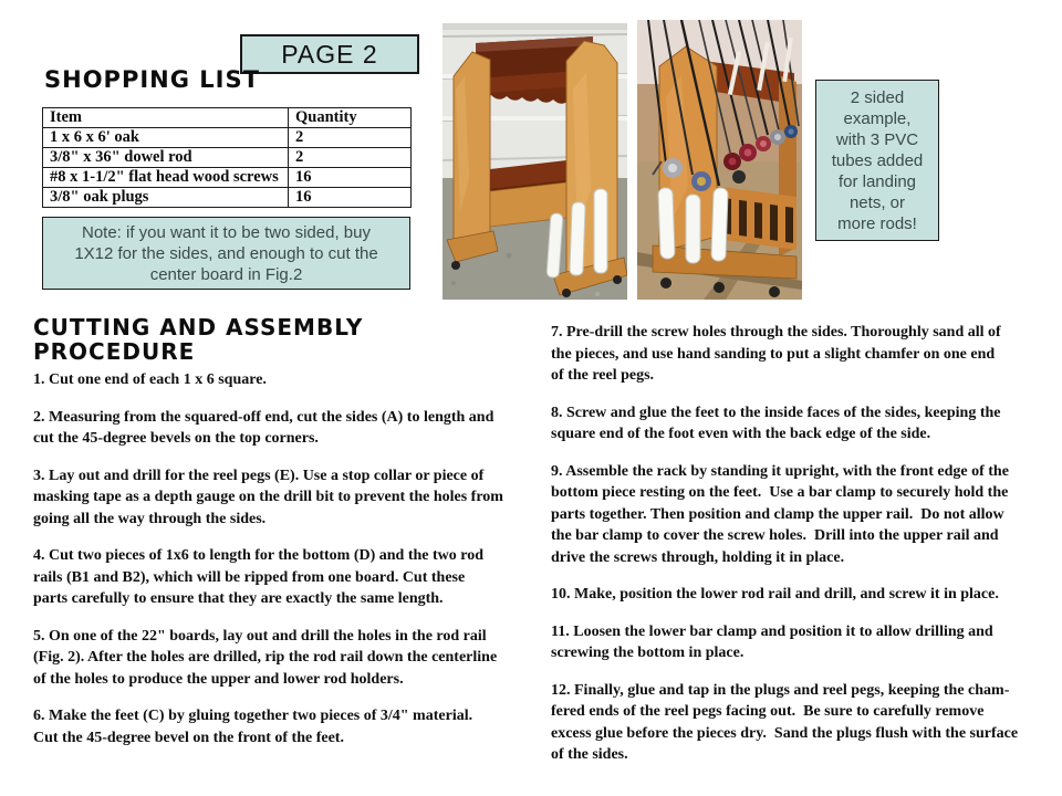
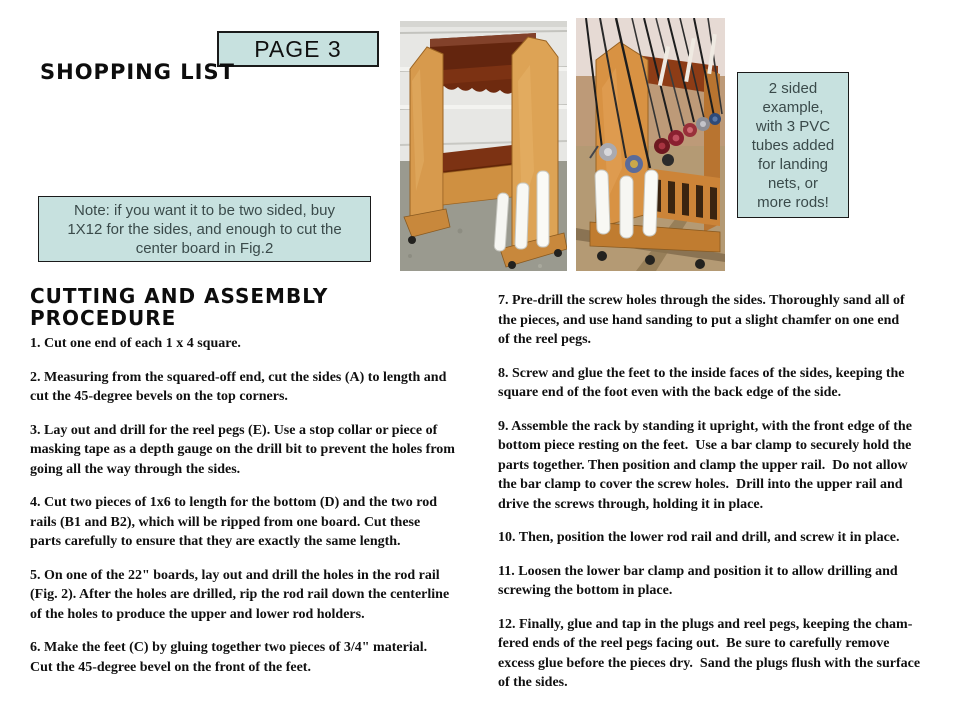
- PAGE 2
+ PAGE 3
  SHOPPING LIST
- Item	Quantity
- 1 x 6 x 6' oak	2
- 3/8" x 36" dowel rod	2
- #8 x 1-1/2" flat head wood screws	16
- 3/8" oak plugs	16
  Note: if you want it to be two sided, buy
  1X12 for the sides, and enough to cut the
  center board in Fig.2
  2 sided
  example,
  with 3 PVC
  tubes added
  for landing
  nets, or
  more rods!
  CUTTING AND ASSEMBLY
  PROCEDURE
- 1. Cut one end of each 1 x 6 square.
+ 1. Cut one end of each 1 x 4 square.
  2. Measuring from the squared-off end, cut the sides (A) to length and
  cut the 45-degree bevels on the top corners.
  3. Lay out and drill for the reel pegs (E). Use a stop collar or piece of
  masking tape as a depth gauge on the drill bit to prevent the holes from
  going all the way through the sides.
  4. Cut two pieces of 1x6 to length for the bottom (D) and the two rod
  rails (B1 and B2), which will be ripped from one board. Cut these
  parts carefully to ensure that they are exactly the same length.
  5. On one of the 22" boards, lay out and drill the holes in the rod rail
  (Fig. 2). After the holes are drilled, rip the rod rail down the centerline
  of the holes to produce the upper and lower rod holders.
  6. Make the feet (C) by gluing together two pieces of 3/4" material.
  Cut the 45-degree bevel on the front of the feet.
  7. Pre-drill the screw holes through the sides. Thoroughly sand all of
  the pieces, and use hand sanding to put a slight chamfer on one end
  of the reel pegs.
  8. Screw and glue the feet to the inside faces of the sides, keeping the
  square end of the foot even with the back edge of the side.
  9. Assemble the rack by standing it upright, with the front edge of the
  bottom piece resting on the feet. Use a bar clamp to securely hold the
  parts together. Then position and clamp the upper rail. Do not allow
  the bar clamp to cover the screw holes. Drill into the upper rail and
  drive the screws through, holding it in place.
- 10. Make, position the lower rod rail and drill, and screw it in place.
+ 10. Then, position the lower rod rail and drill, and screw it in place.
  11. Loosen the lower bar clamp and position it to allow drilling and
  screwing the bottom in place.
  12. Finally, glue and tap in the plugs and reel pegs, keeping the cham-
  fered ends of the reel pegs facing out. Be sure to carefully remove
  excess glue before the pieces dry. Sand the plugs flush with the surface
  of the sides.
